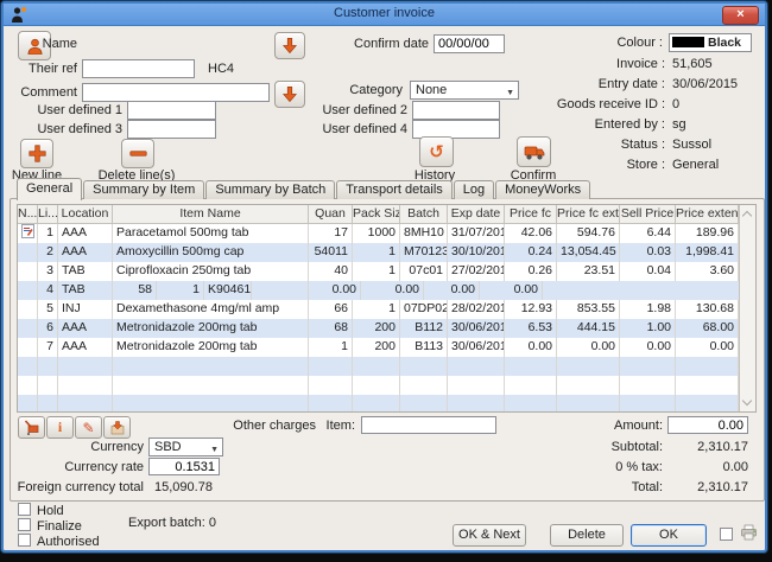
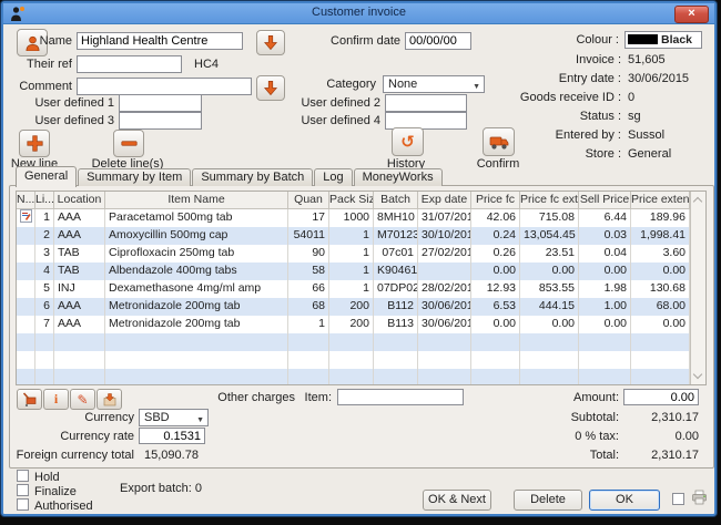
  Customer invoice
  ×
  Name
+ Highland Health Centre
  Confirm date
  00/00/00
  Colour :
  Black
  Their ref
  HC4
  Comment
  Category
  None
  User defined 1
  User defined 3
  User defined 2
  User defined 4
  Invoice :
  51,605
  Entry date :
  30/06/2015
  Goods receive ID :
  0
- Entered by :
+ Status :
  sg
- Status :
+ Entered by :
  Sussol
  Store :
  General
  New line
  Delete line(s)
  ↺
  History
  Confirm
  General
  Summary by Item
  Summary by Batch
- Transport details
  Log
  MoneyWorks
  N...
  Li...
  Location
  Item Name
  Quan
  Pack Siz
  Batch
  Exp date
  Price fc
  Price fc ext
  Sell Price
  Price exten
  1
  AAA
  Paracetamol 500mg tab
  17
  1000
  8MH10
  31/07/201
  42.06
- 594.76
+ 715.08
  6.44
  189.96
  2
  AAA
  Amoxycillin 500mg cap
  54011
  1
  M70123
  30/10/201
  0.24
  13,054.45
  0.03
  1,998.41
  3
  TAB
  Ciprofloxacin 250mg tab
- 40
+ 90
  1
  07c01
  27/02/201
  0.26
  23.51
  0.04
  3.60
  4
  TAB
+ Albendazole 400mg tabs
  58
  1
  K90461
  0.00
  0.00
  0.00
  0.00
  5
  INJ
  Dexamethasone 4mg/ml amp
  66
  1
  07DP02
  28/02/201
  12.93
  853.55
  1.98
  130.68
  6
  AAA
  Metronidazole 200mg tab
  68
  200
  B112
  30/06/201
  6.53
  444.15
  1.00
  68.00
  7
  AAA
  Metronidazole 200mg tab
  1
  200
  B113
  30/06/201
  0.00
  0.00
  0.00
  0.00
  i
  ✎
  Other charges
  Item:
  Amount:
  0.00
  Currency
  SBD
  Subtotal:
  2,310.17
  Currency rate
  0.1531
  0 % tax:
  0.00
  Foreign currency total
  15,090.78
  Total:
  2,310.17
  Hold
  Finalize
  Authorised
  Export batch: 0
  OK & Next
  Delete
  OK
